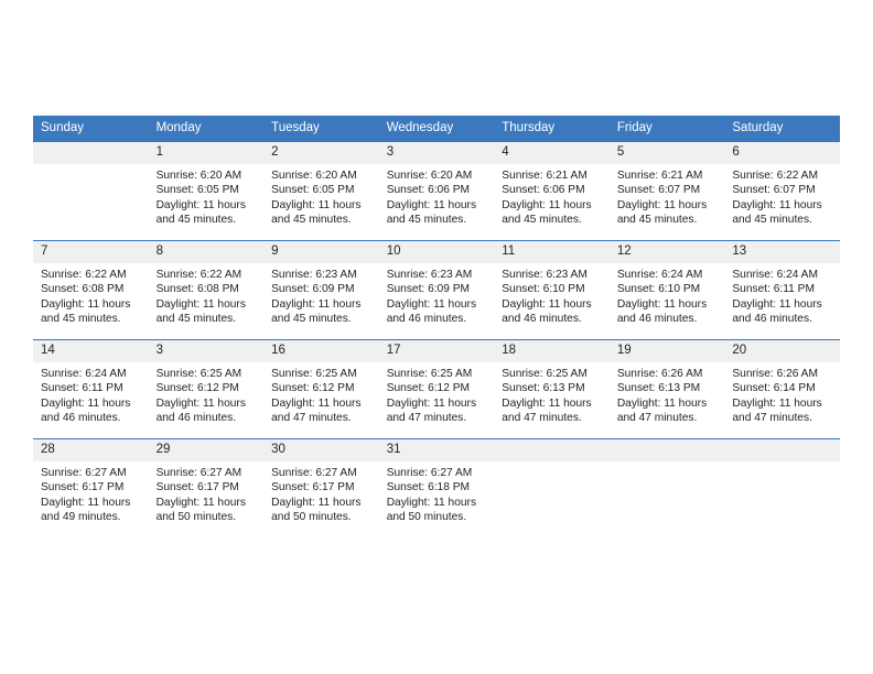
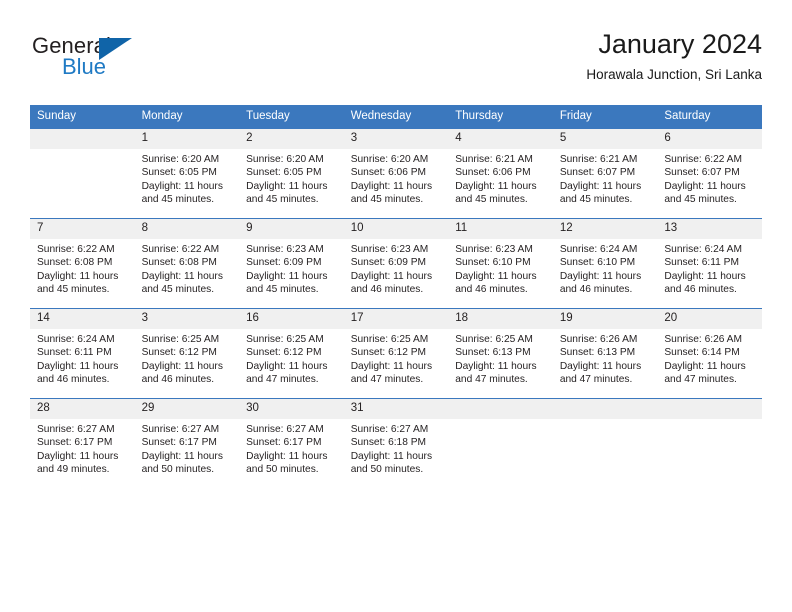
+ General
+ Blue
+ January 2024
+ Horawala Junction, Sri Lanka
  Sunday	Monday	Tuesday	Wednesday	Thursday	Friday	Saturday
  	1Sunrise: 6:20 AMSunset: 6:05 PMDaylight: 11 hoursand 45 minutes.	2Sunrise: 6:20 AMSunset: 6:05 PMDaylight: 11 hoursand 45 minutes.	3Sunrise: 6:20 AMSunset: 6:06 PMDaylight: 11 hoursand 45 minutes.	4Sunrise: 6:21 AMSunset: 6:06 PMDaylight: 11 hoursand 45 minutes.	5Sunrise: 6:21 AMSunset: 6:07 PMDaylight: 11 hoursand 45 minutes.	6Sunrise: 6:22 AMSunset: 6:07 PMDaylight: 11 hoursand 45 minutes.
  7Sunrise: 6:22 AMSunset: 6:08 PMDaylight: 11 hoursand 45 minutes.	8Sunrise: 6:22 AMSunset: 6:08 PMDaylight: 11 hoursand 45 minutes.	9Sunrise: 6:23 AMSunset: 6:09 PMDaylight: 11 hoursand 45 minutes.	10Sunrise: 6:23 AMSunset: 6:09 PMDaylight: 11 hoursand 46 minutes.	11Sunrise: 6:23 AMSunset: 6:10 PMDaylight: 11 hoursand 46 minutes.	12Sunrise: 6:24 AMSunset: 6:10 PMDaylight: 11 hoursand 46 minutes.	13Sunrise: 6:24 AMSunset: 6:11 PMDaylight: 11 hoursand 46 minutes.
  14Sunrise: 6:24 AMSunset: 6:11 PMDaylight: 11 hoursand 46 minutes.	3Sunrise: 6:25 AMSunset: 6:12 PMDaylight: 11 hoursand 46 minutes.	16Sunrise: 6:25 AMSunset: 6:12 PMDaylight: 11 hoursand 47 minutes.	17Sunrise: 6:25 AMSunset: 6:12 PMDaylight: 11 hoursand 47 minutes.	18Sunrise: 6:25 AMSunset: 6:13 PMDaylight: 11 hoursand 47 minutes.	19Sunrise: 6:26 AMSunset: 6:13 PMDaylight: 11 hoursand 47 minutes.	20Sunrise: 6:26 AMSunset: 6:14 PMDaylight: 11 hoursand 47 minutes.
  28Sunrise: 6:27 AMSunset: 6:17 PMDaylight: 11 hoursand 49 minutes.	29Sunrise: 6:27 AMSunset: 6:17 PMDaylight: 11 hoursand 50 minutes.	30Sunrise: 6:27 AMSunset: 6:17 PMDaylight: 11 hoursand 50 minutes.	31Sunrise: 6:27 AMSunset: 6:18 PMDaylight: 11 hoursand 50 minutes.
